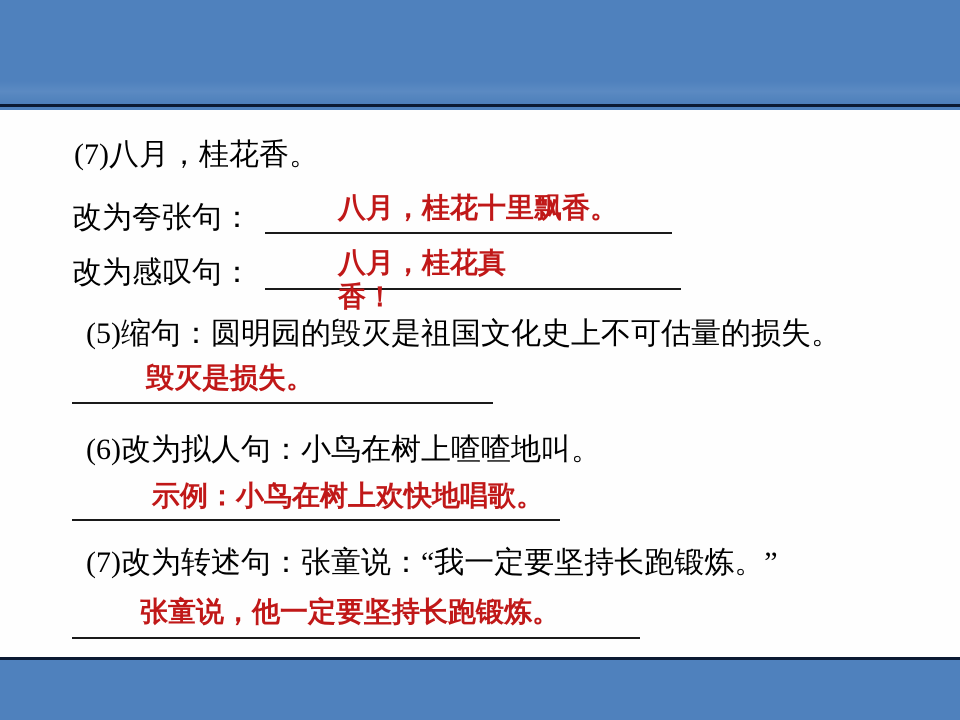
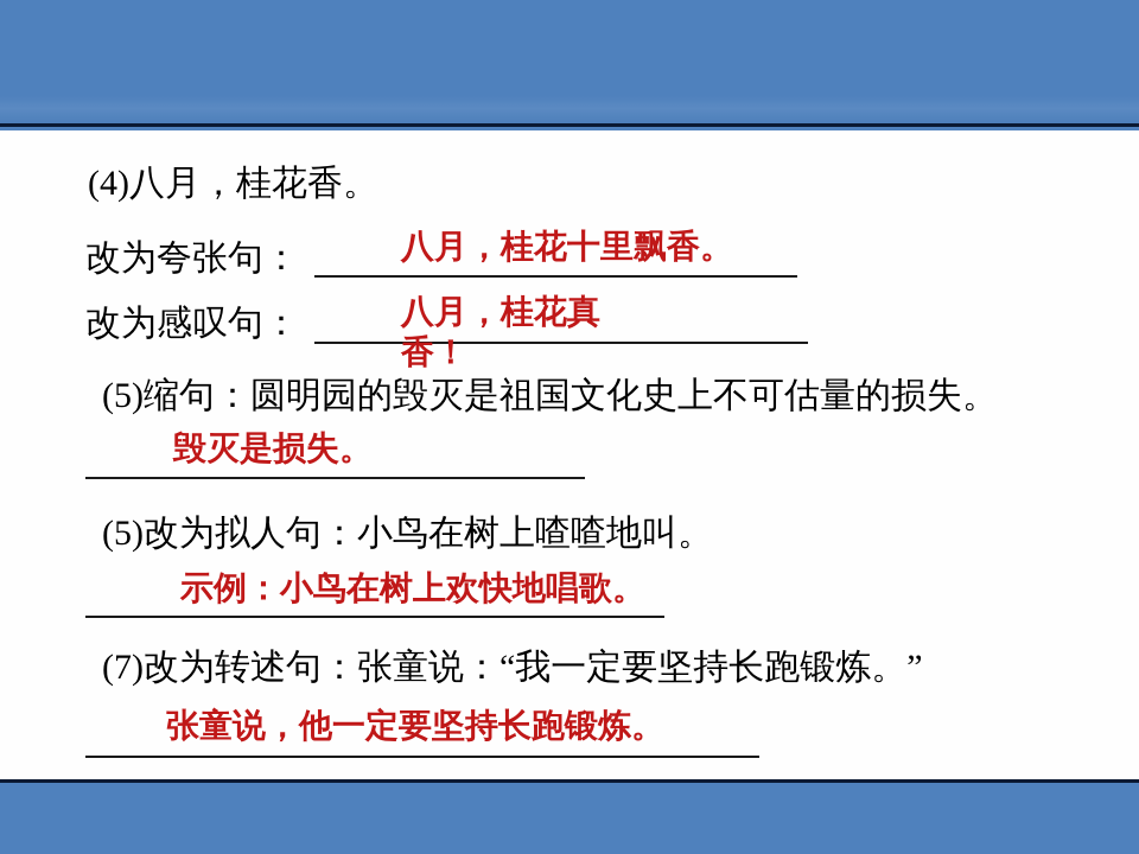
- (7)八月，桂花香。
+ (4)八月，桂花香。
  改为夸张句：
  八月，桂花十里飘香。
  改为感叹句：
  八月，桂花真
  香！
  (5)缩句：圆明园的毁灭是祖国文化史上不可估量的损失。
  毁灭是损失。
- (6)改为拟人句：小鸟在树上喳喳地叫。
+ (5)改为拟人句：小鸟在树上喳喳地叫。
  示例：小鸟在树上欢快地唱歌。
  (7)改为转述句：张童说：“我一定要坚持长跑锻炼。”
  张童说，他一定要坚持长跑锻炼。
